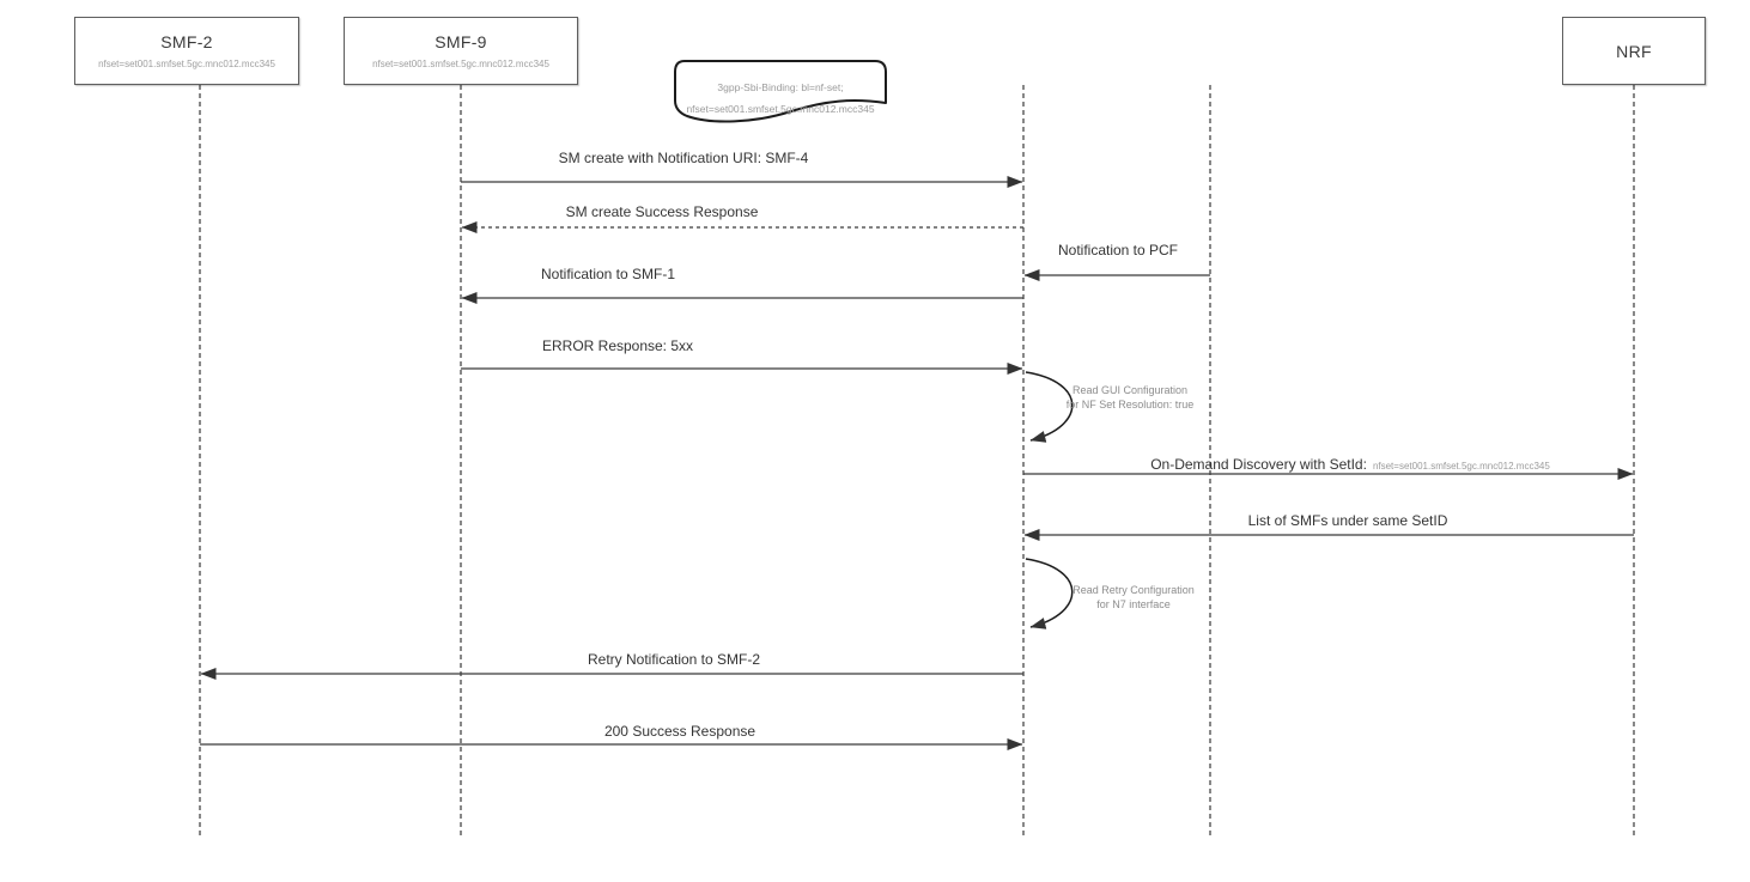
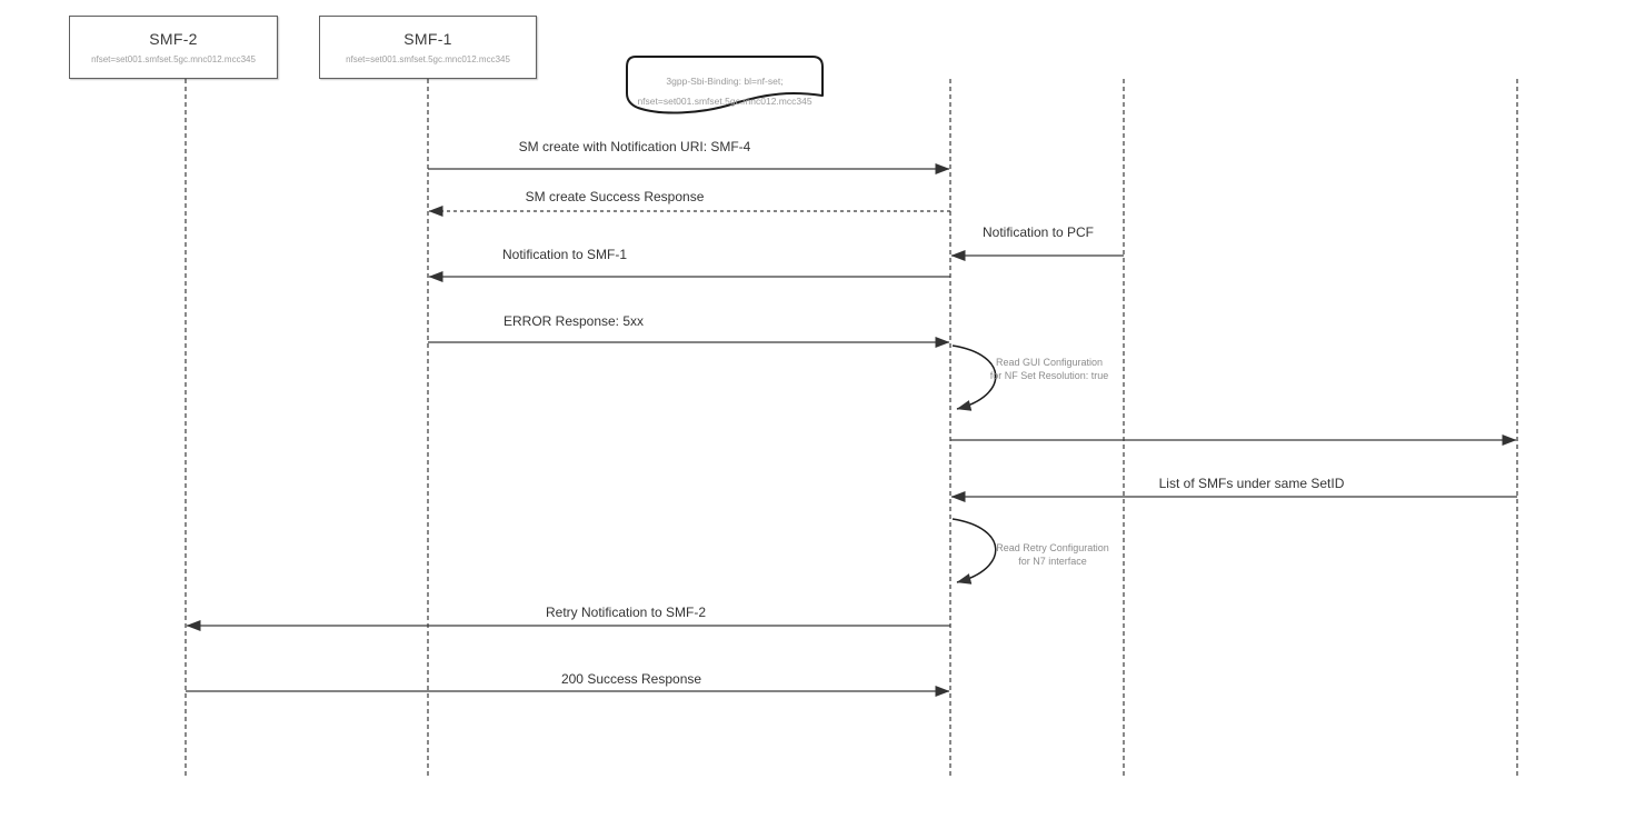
  SMF-2
  nfset=set001.smfset.5gc.mnc012.mcc345
- SMF-9
+ SMF-1
  nfset=set001.smfset.5gc.mnc012.mcc345
- NRF
  3gpp-Sbi-Binding: bl=nf-set;
  nfset=set001.smfset.5gc.mnc012.mcc345
  SM create with Notification URI: SMF-4
  SM create Success Response
  Notification to PCF
  Notification to SMF-1
  ERROR Response: 5xx
  Read GUI Configuration
  for NF Set Resolution: true
- On-Demand Discovery with SetId: nfset=set001.smfset.5gc.mnc012.mcc345
  List of SMFs under same SetID
  Read Retry Configuration
  for N7 interface
  Retry Notification to SMF-2
  200 Success Response
